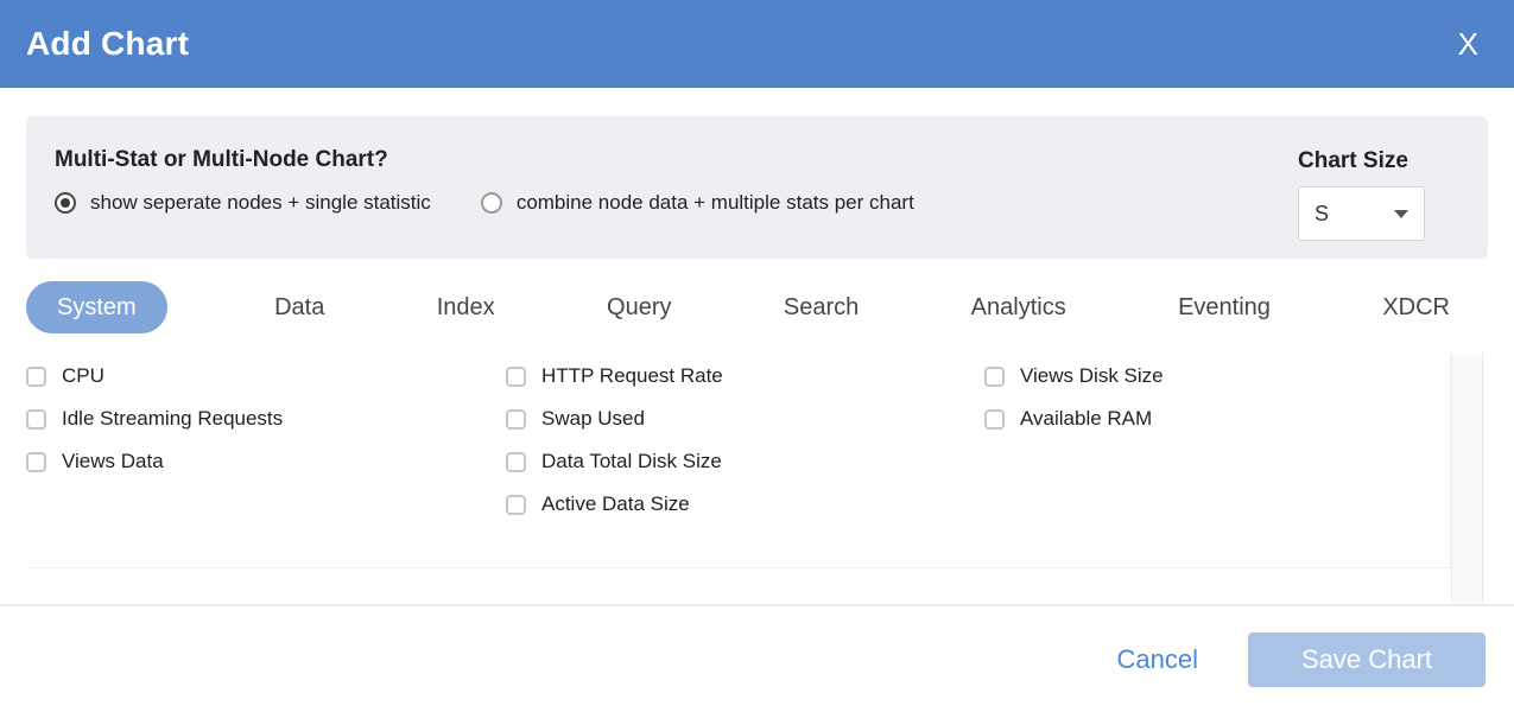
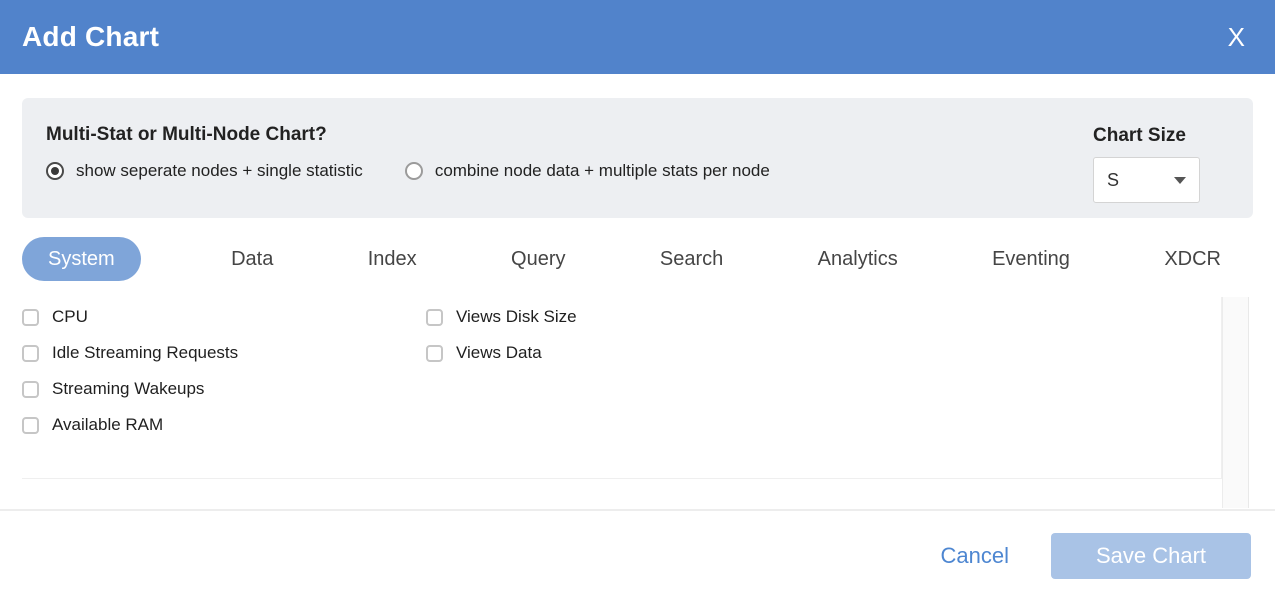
  Add Chart
  X
  Multi-Stat or Multi-Node Chart?
  show seperate nodes + single statistic
- combine node data + multiple stats per chart
+ combine node data + multiple stats per node
  Chart Size
  S
  System
  Data
  Index
  Query
  Search
  Analytics
  Eventing
  XDCR
  CPU
  Idle Streaming Requests
+ Streaming Wakeups
- Views Data
+ Available RAM
- HTTP Request Rate
- Swap Used
- Data Total Disk Size
- Active Data Size
  Views Disk Size
- Available RAM
+ Views Data
  Cancel
  Save Chart
